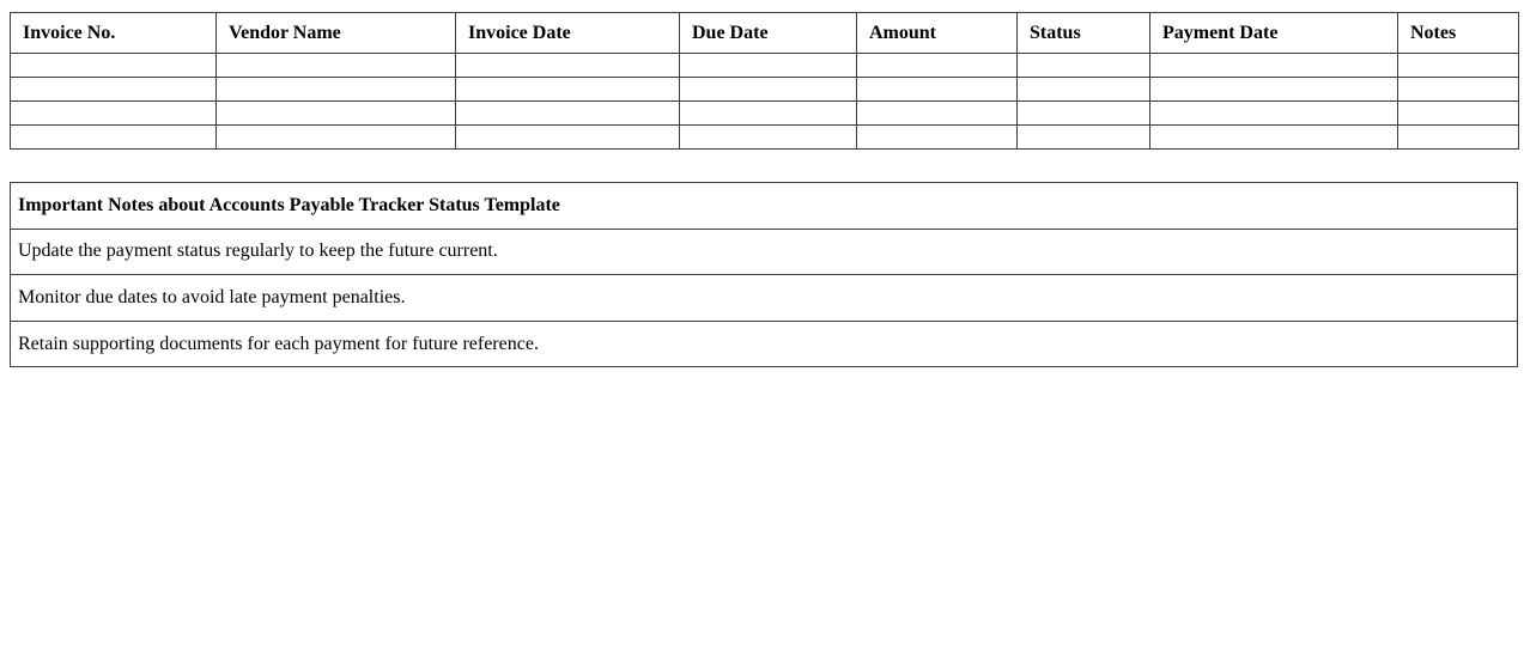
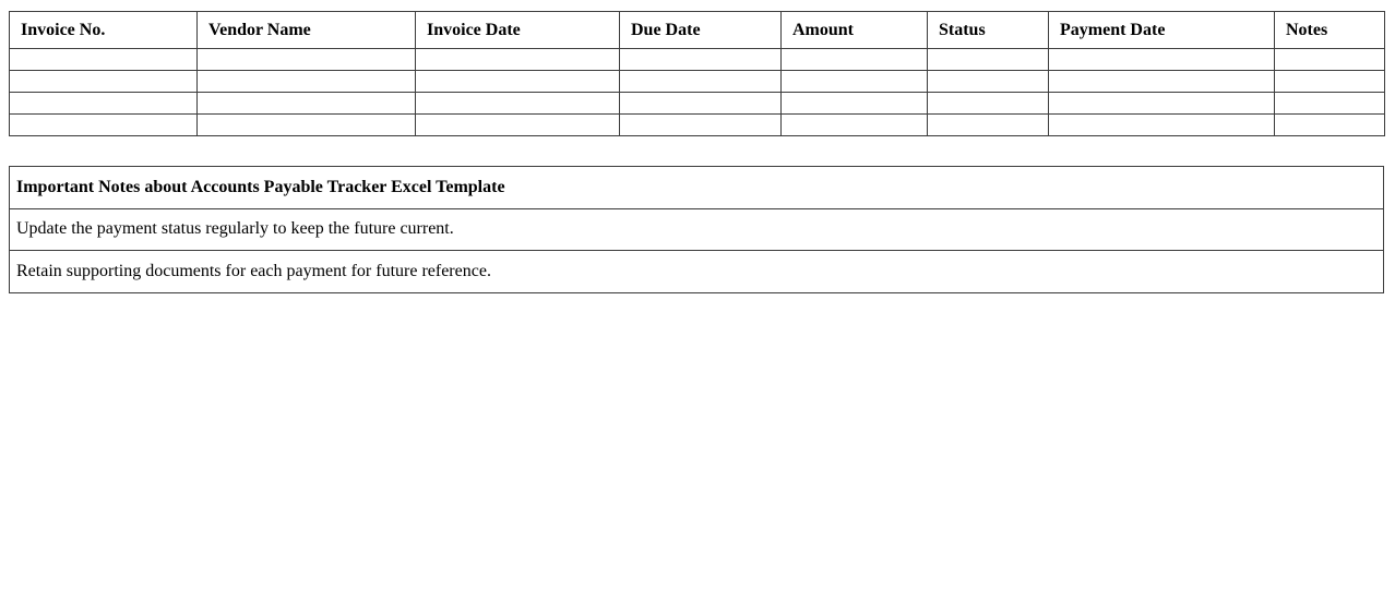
  Invoice No.	Vendor Name	Invoice Date	Due Date	Amount	Status	Payment Date	Notes
- Important Notes about Accounts Payable Tracker Status Template
+ Important Notes about Accounts Payable Tracker Excel Template
  Update the payment status regularly to keep the future current.
- Monitor due dates to avoid late payment penalties.
  Retain supporting documents for each payment for future reference.
